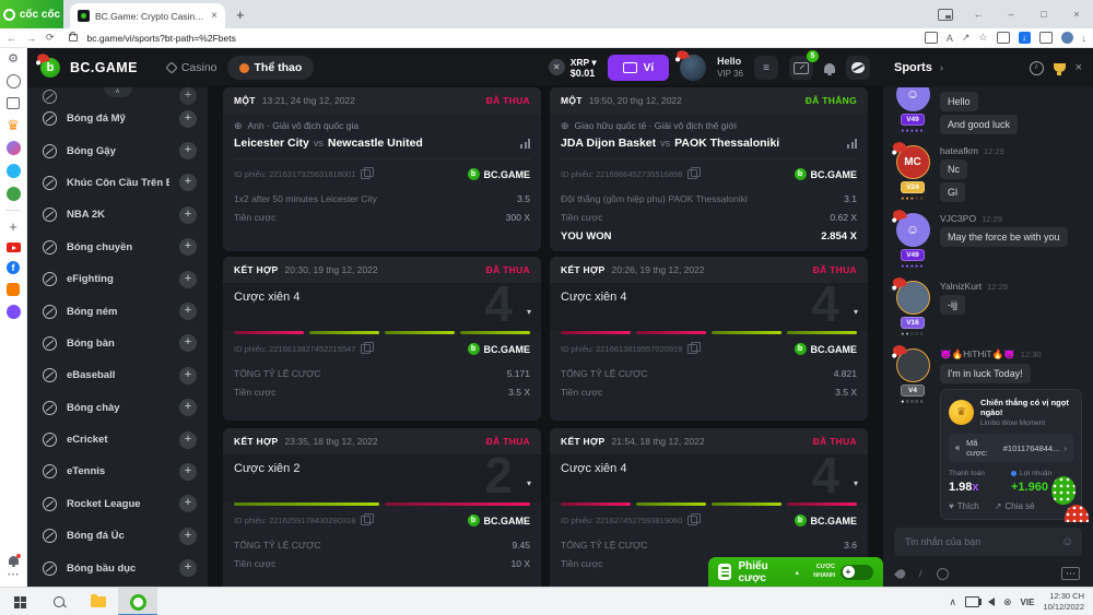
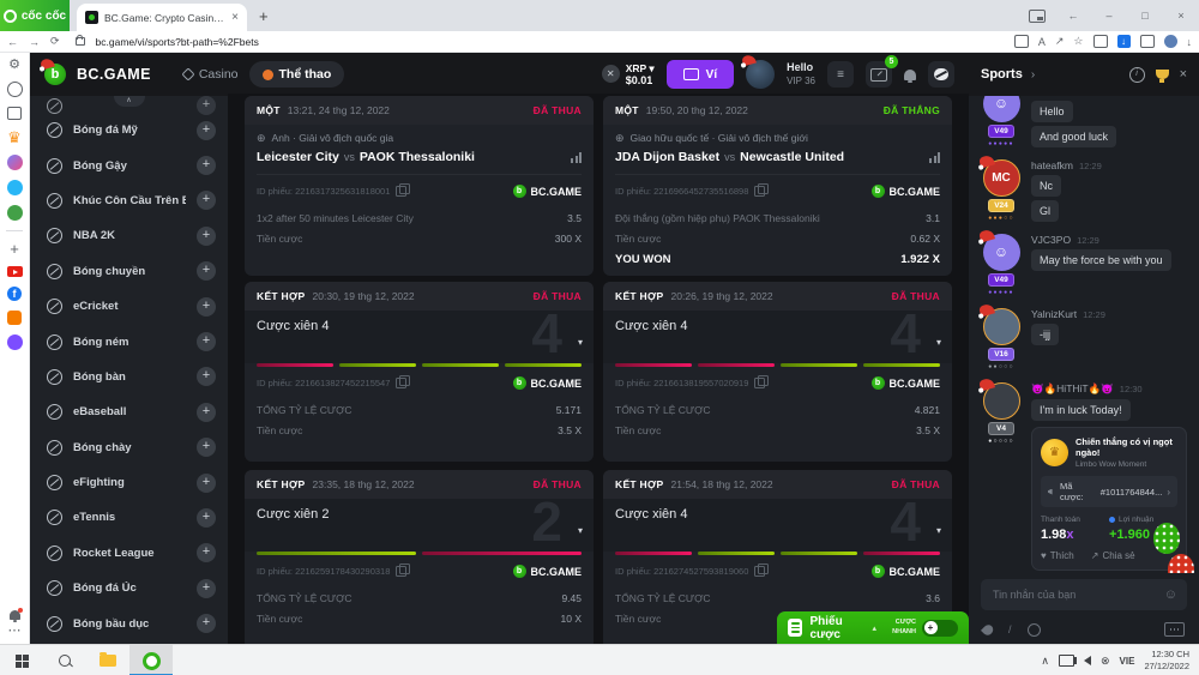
  cốc cốc
  BC.Game: Crypto Casino
  ×
  +
  ←
  –
  □
  ×
  ←
  →
  ⟳
  bc.game/vi/sports?bt-path=%2Fbets
  A
  ↗
  ☆
  ↓
  ↓
  ⚙
  ♛
  +
  f
  ⋯
  b
  BC.GAME
  Casino
  Thể thao
  ✕
  XRP ▾
  $0.01
  Ví
  Hello
  VIP 36
  ≡
  +
  Bóng đá Mỹ
  +
  Bóng Gậy
  +
  Khúc Côn Cầu Trên
  +
  NBA 2K
  +
  Bóng chuyền
  +
- eFighting
+ eCricket
  +
  Bóng ném
  +
  Bóng bàn
  +
  eBaseball
  +
  Bóng chày
  +
- eCricket
+ eFighting
  +
  eTennis
  +
  Rocket League
  +
  Bóng đá Úc
  +
  Bóng bầu dục
  +
  MỘT
  13:21, 24 thg 12, 2022
  ĐÃ THUA
  ⊕
  Anh · Giải vô địch quốc gia
  Leicester City
  vs
- Newcastle United
+ PAOK Thessaloniki
  ID phiếu: 2216317325631818001
  BC.GAME
  1x2 after 50 minutes Leicester City
  3.5
  Tiền cược
  300 X
  MỘT
  19:50, 20 thg 12, 2022
  ĐÃ THẮNG
  ⊕
  Giao hữu quốc tế · Giải vô địch thế giới
  JDA Dijon Basket
  vs
- PAOK Thessaloniki
+ Newcastle United
  ID phiếu: 2216966452735516898
  BC.GAME
  Đội thắng (gồm hiệp phụ) PAOK Thessaloniki
  3.1
  Tiền cược
  0.62 X
  YOU WON
- 2.854 X
+ 1.922 X
  KẾT HỢP
  20:30, 19 thg 12, 2022
  ĐÃ THUA
  Cược xiên 4
  4
  ▾
  ID phiếu: 2216613827452215547
  BC.GAME
  TỔNG TỶ LỆ CƯỢC
  5.171
  Tiền cược
  3.5 X
  KẾT HỢP
  20:26, 19 thg 12, 2022
  ĐÃ THUA
  Cược xiên 4
  4
  ▾
  ID phiếu: 2216613819557020919
  BC.GAME
  TỔNG TỶ LỆ CƯỢC
  4.821
  Tiền cược
  3.5 X
  KẾT HỢP
  23:35, 18 thg 12, 2022
  ĐÃ THUA
  Cược xiên 2
  2
  ▾
  ID phiếu: 2216259178430290318
  BC.GAME
  TỔNG TỶ LỆ CƯỢC
  9.45
  Tiền cược
  10 X
  KẾT HỢP
  21:54, 18 thg 12, 2022
  ĐÃ THUA
  Cược xiên 4
  4
  ▾
  ID phiếu: 2216274527593819060
  BC.GAME
  TỔNG TỶ LỆ CƯỢC
  3.6
  Tiền cược
  Phiếu cược
  +
  Sports
  ›
  ×
  ☺
  Hello
  And good luck
  MC
  hateafkm
  12:29
  Nc
  Gl
  ☺
  VJC3PO
  12:29
  May the force be with you
  YalnizKurt
  12:29
  -ijj
  😈🔥HiTHiT🔥😈
  12:30
  I'm in luck Today!
  ♛
  Chiến thắng có vị ngọt ngào!
  Mã cược:
  #1011764844...
  ›
  1.98x
  +1.960
  ♥
  Thích
  ↗
  Chia sẻ
  Tin nhắn của bạn
  ☺
  /
  ∧
  ⊗
  VIE
  12:30 CH
- 10/12/2022
+ 27/12/2022
